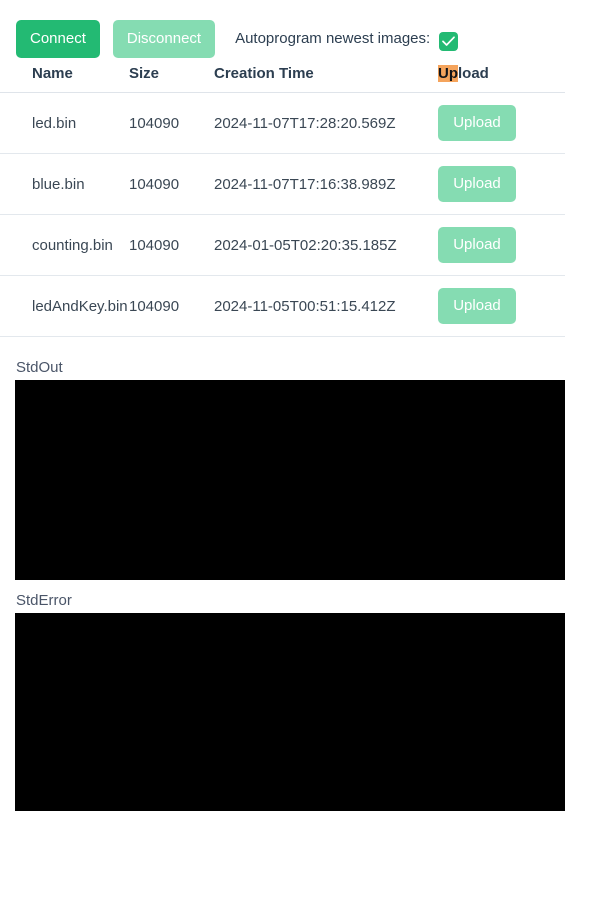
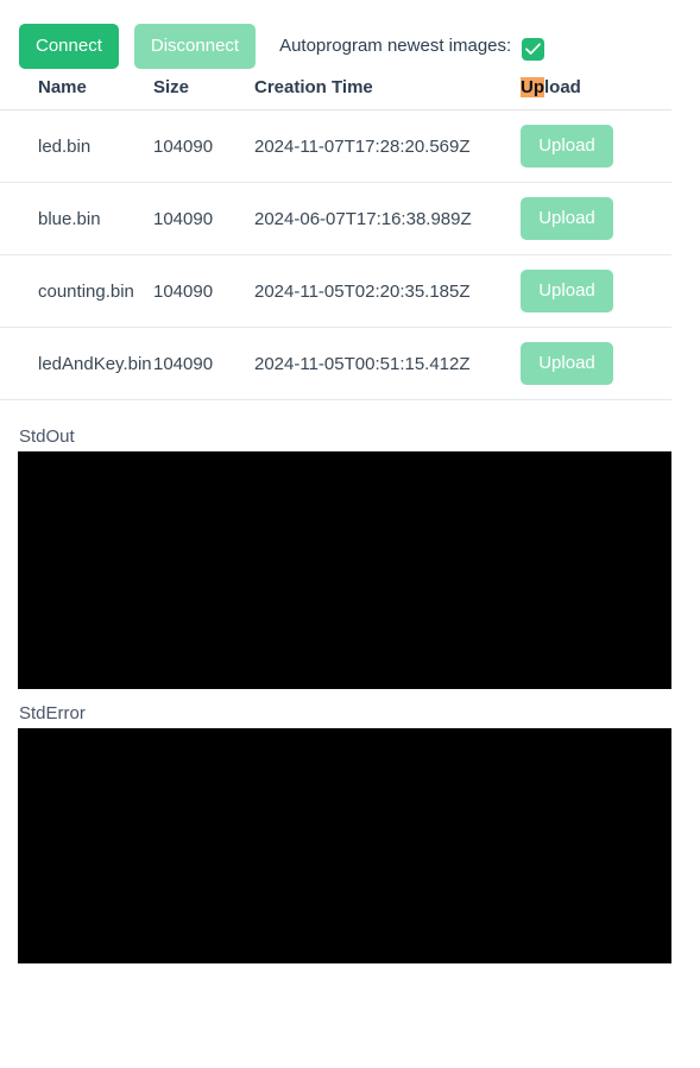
  Connect
  Disconnect
  Autoprogram newest images:
  Name	Size	Creation Time	Upload
  led.bin	104090	2024-11-07T17:28:20.569Z	Upload
- blue.bin	104090	2024-11-07T17:16:38.989Z	Upload
+ blue.bin	104090	2024-06-07T17:16:38.989Z	Upload
- counting.bin	104090	2024-01-05T02:20:35.185Z	Upload
+ counting.bin	104090	2024-11-05T02:20:35.185Z	Upload
  ledAndKey.bin	104090	2024-11-05T00:51:15.412Z	Upload
  StdOut
  StdError
